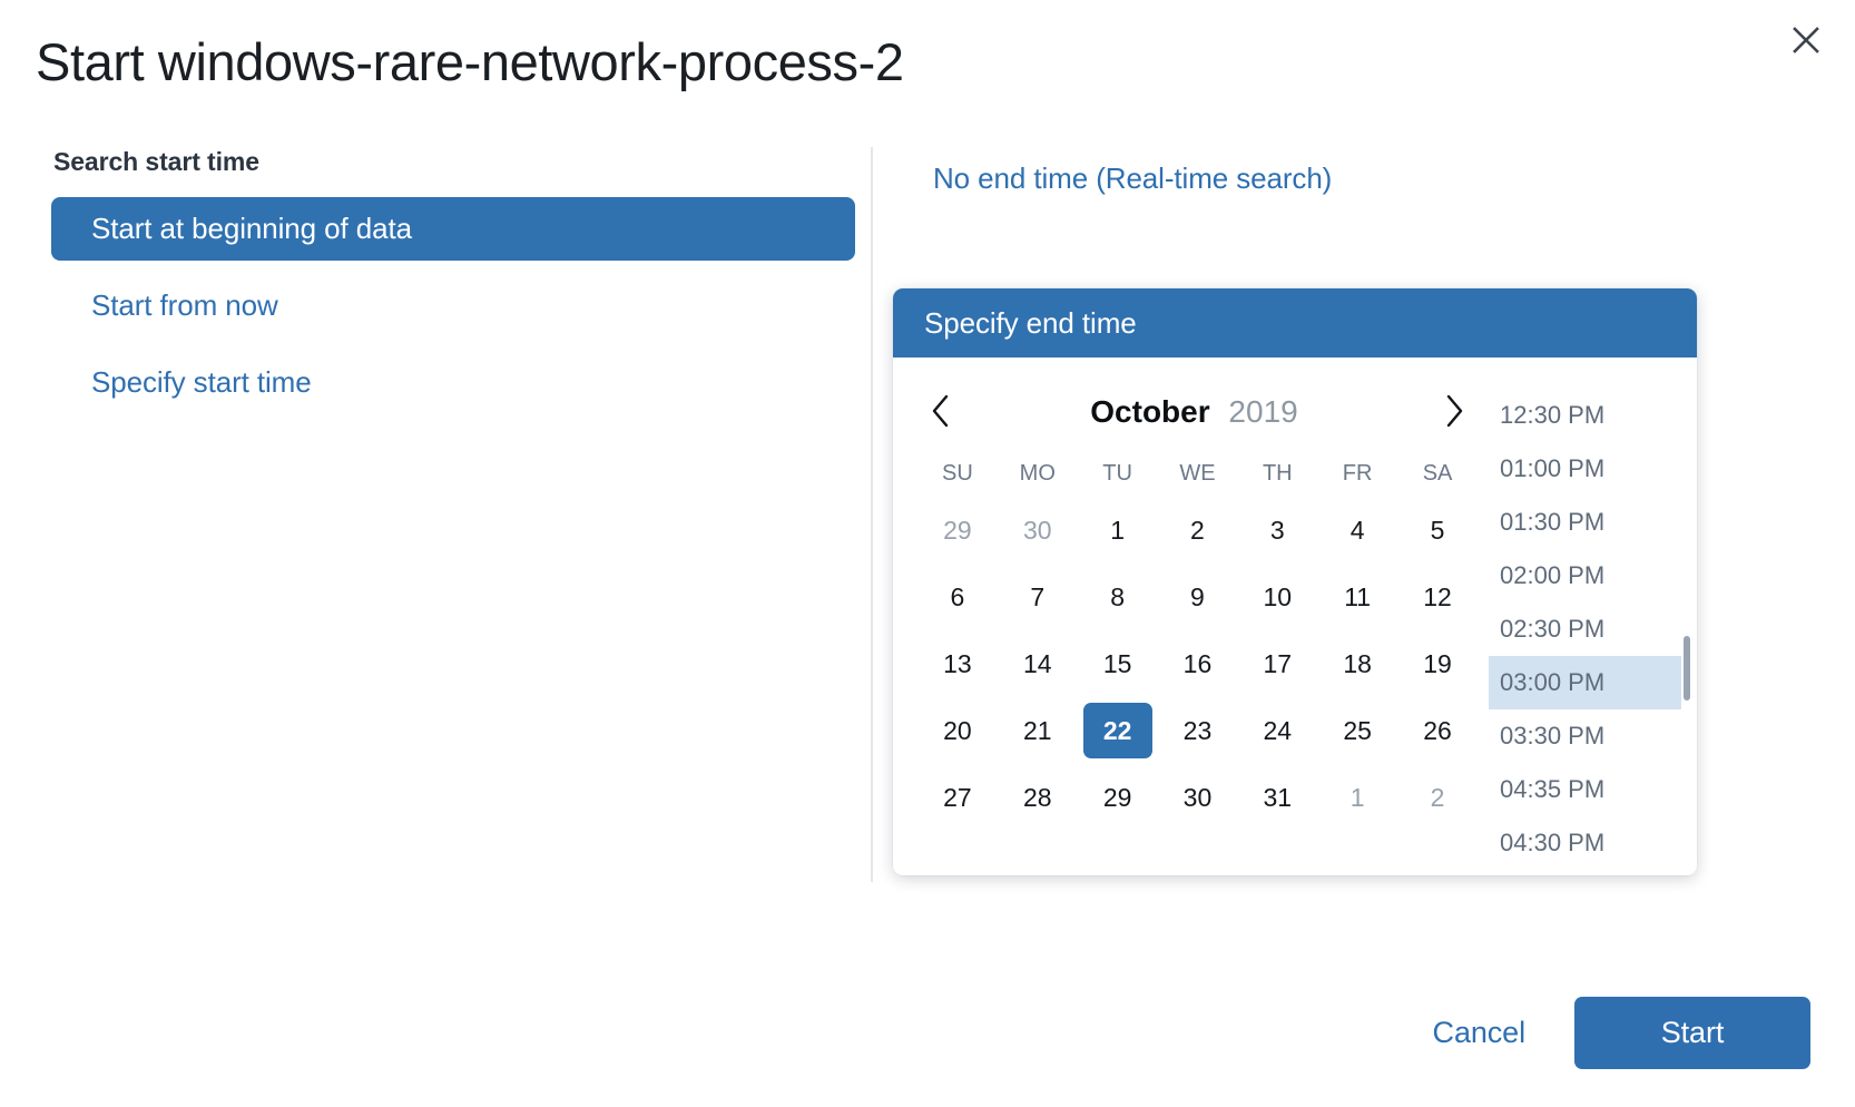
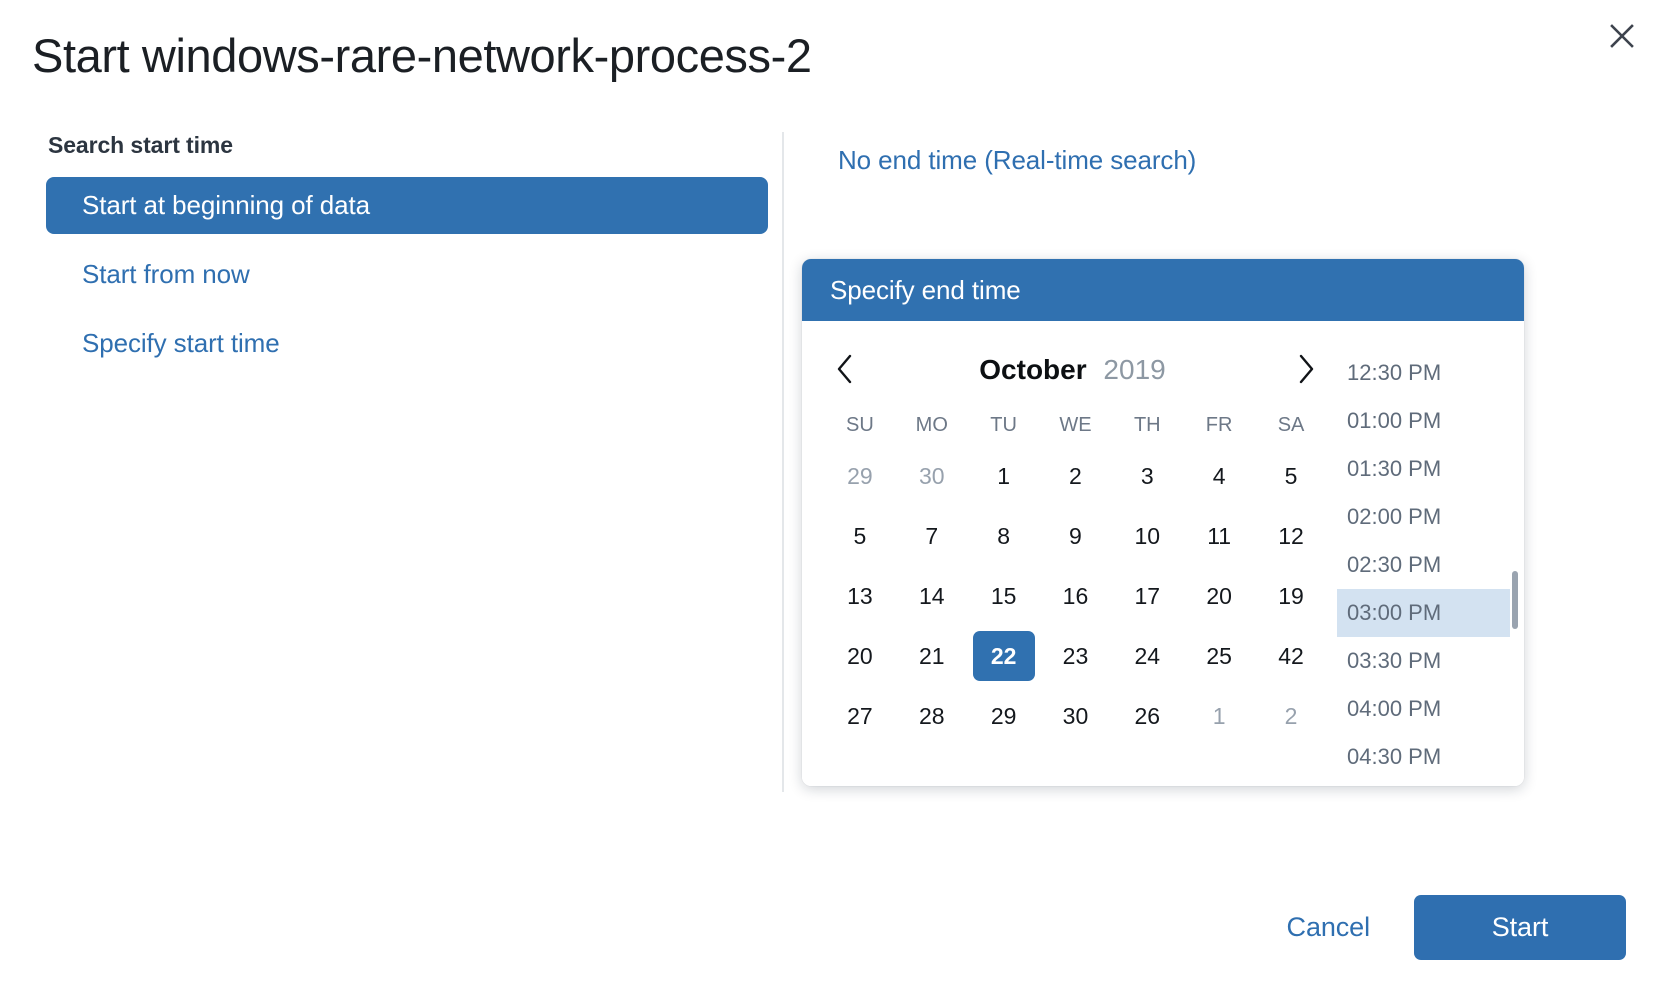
  Start windows-rare-network-process-2
  Search start time
  Start at beginning of data
  Start from now
  Specify start time
  No end time (Real-time search)
  Specify end time
  October 2019
  SU	MO	TU	WE	TH	FR	SA
  29	30	1	2	3	4	5
- 6	7	8	9	10	11	12
+ 5	7	8	9	10	11	12
- 13	14	15	16	17	18	19
+ 13	14	15	16	17	20	19
- 20	21	22	23	24	25	26
+ 20	21	22	23	24	25	42
- 27	28	29	30	31	1	2
+ 27	28	29	30	26	1	2
  12:30 PM
  01:00 PM
  01:30 PM
  02:00 PM
  02:30 PM
  03:00 PM
  03:30 PM
- 04:35 PM
+ 04:00 PM
  04:30 PM
  Cancel
  Start
